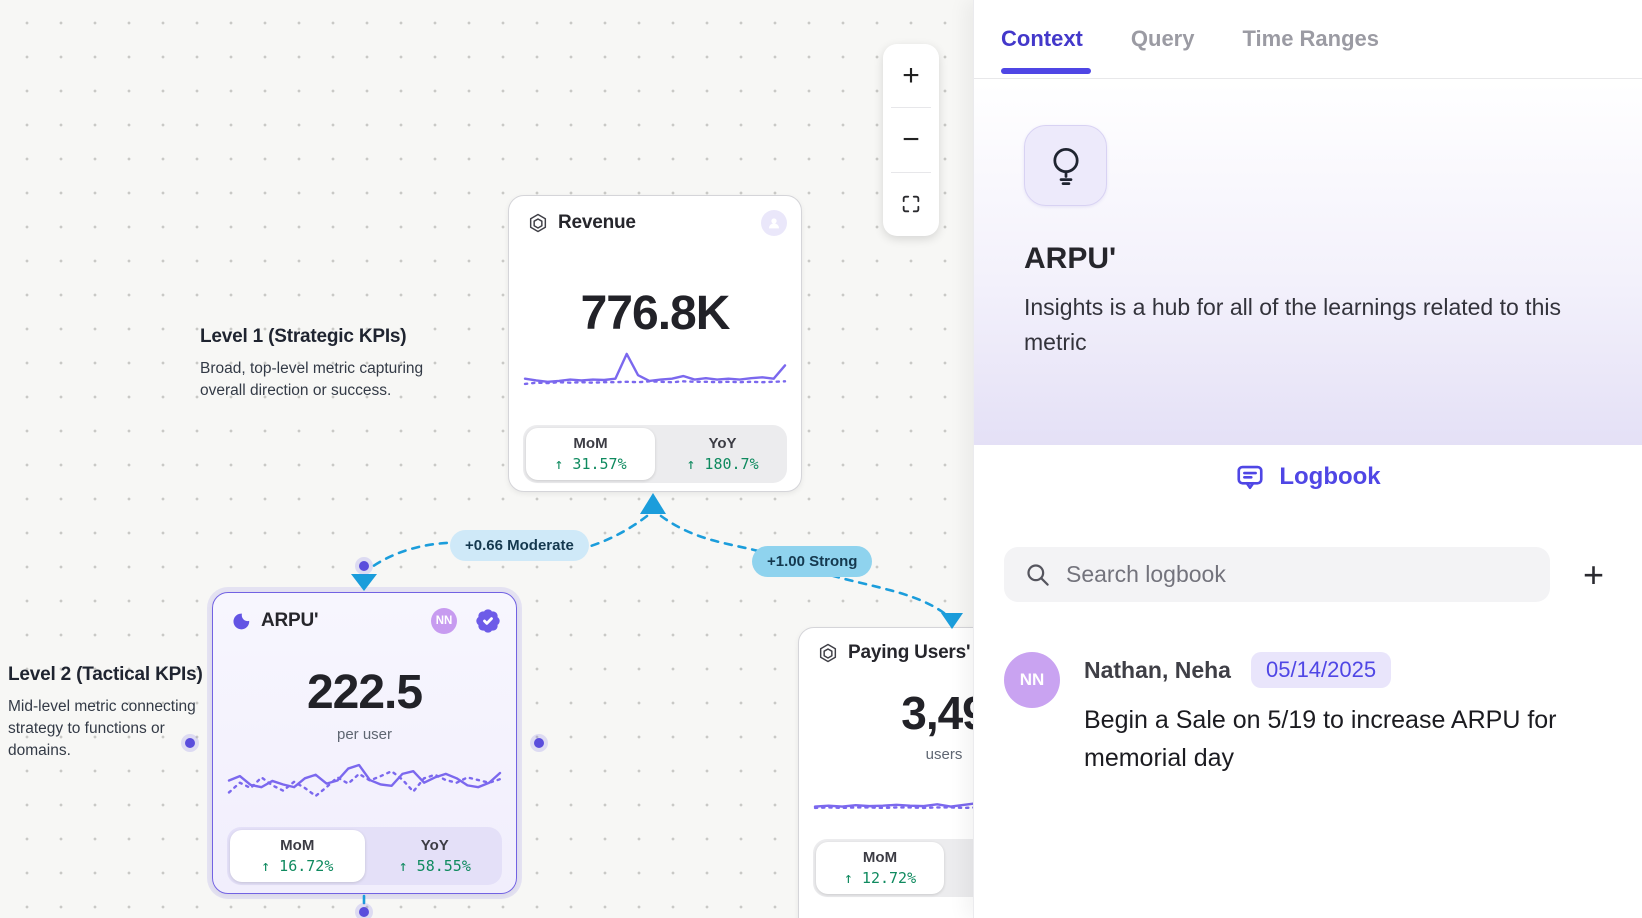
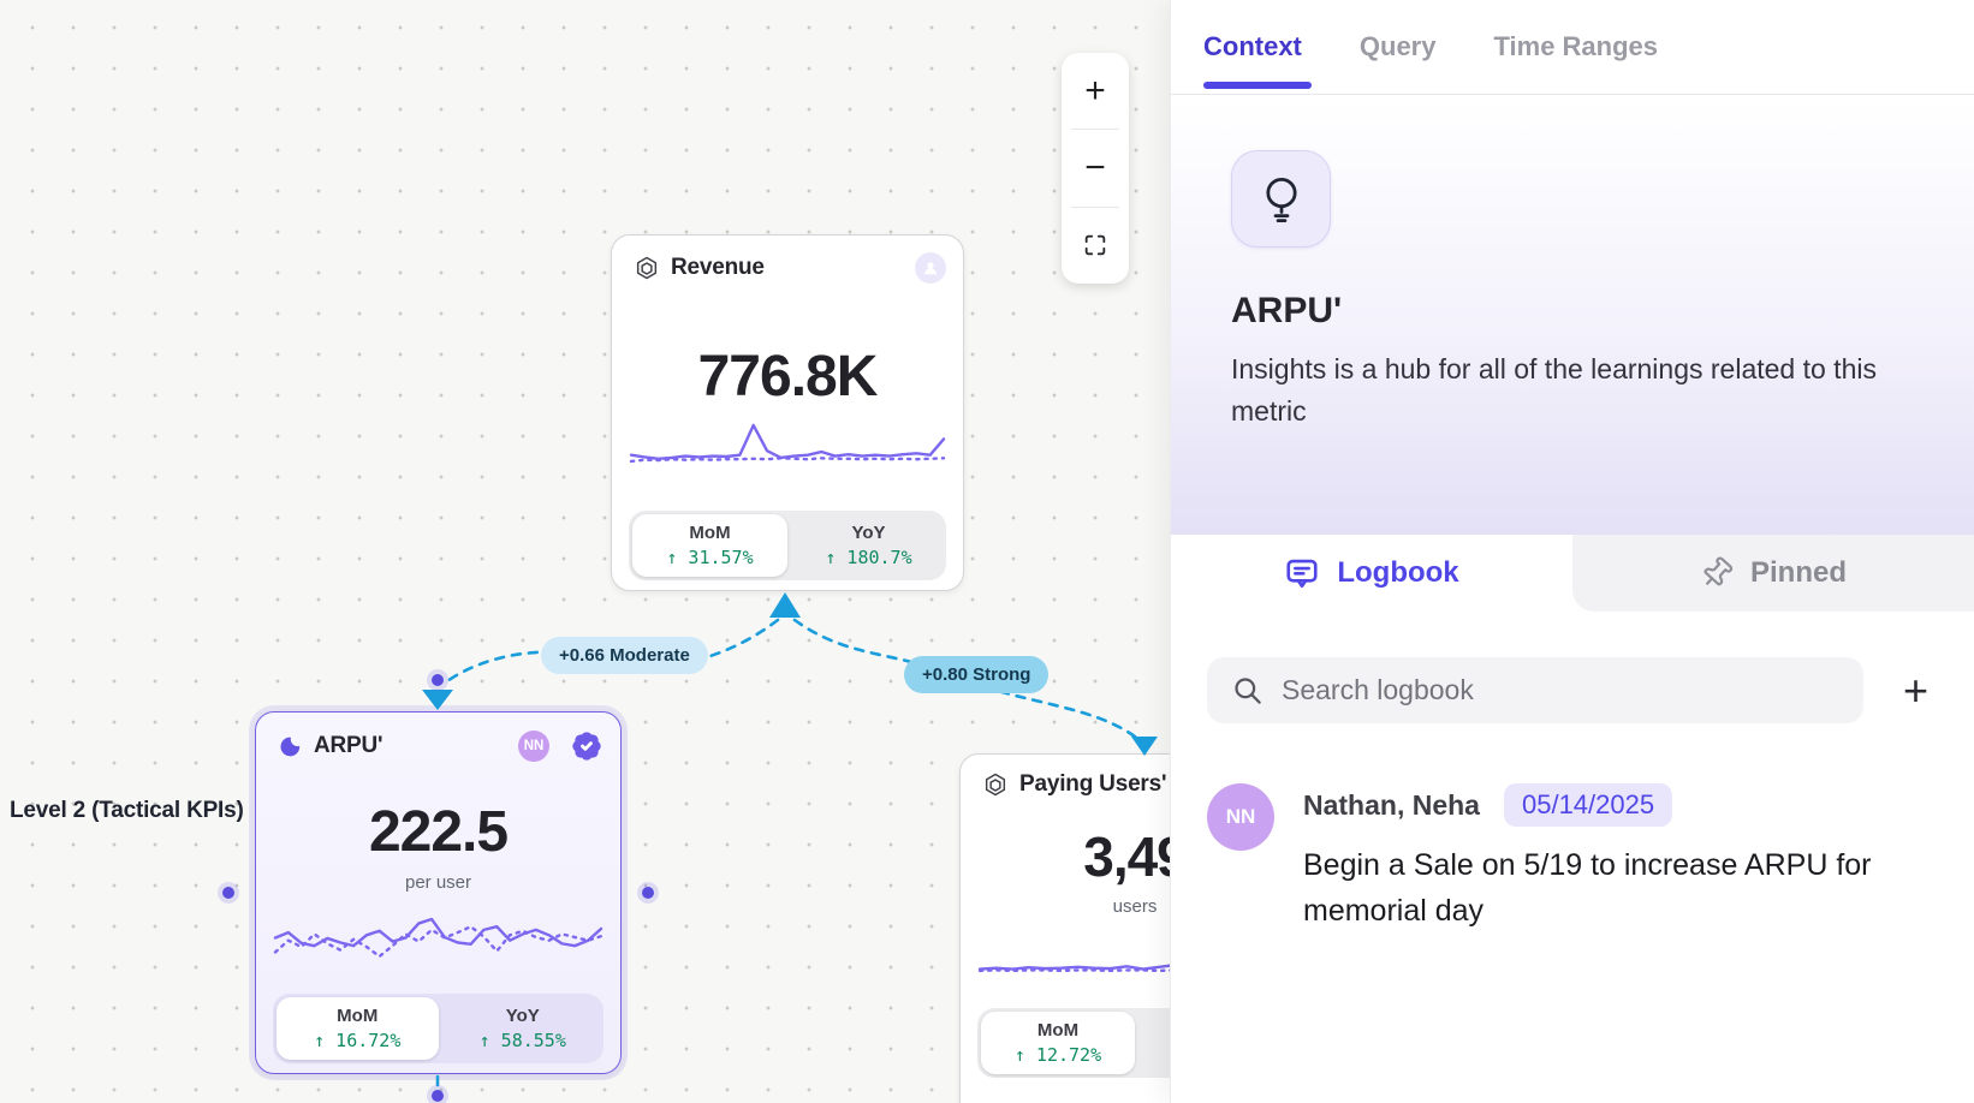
- Level 1 (Strategic KPIs)
- Broad, top-level metric capturing overall direction or success.
  Level 2 (Tactical KPIs)
- Mid-level metric connecting strategy to functions or domains.
  Revenue
  776.8K
  MoM
  ↑ 31.57%
  YoY
  ↑ 180.7%
  ARPU'
  NN
  222.5
  per user
  MoM
  ↑ 16.72%
  YoY
  ↑ 58.55%
  Paying Users'
  3,4
  users
  MoM
  ↑ 12.72%
  +0.66 Moderate
- +1.00 Strong
+ +0.80 Strong
  +
  −
  Context
  Query
  Time Ranges
  ARPU'
  Insights is a hub for all of the learnings related to this metric
  Logbook
+ Pinned
  Search logbook
  +
  NN
  Nathan, Neha
  05/14/2025
  Begin a Sale on 5/19 to increase ARPU for memorial day
